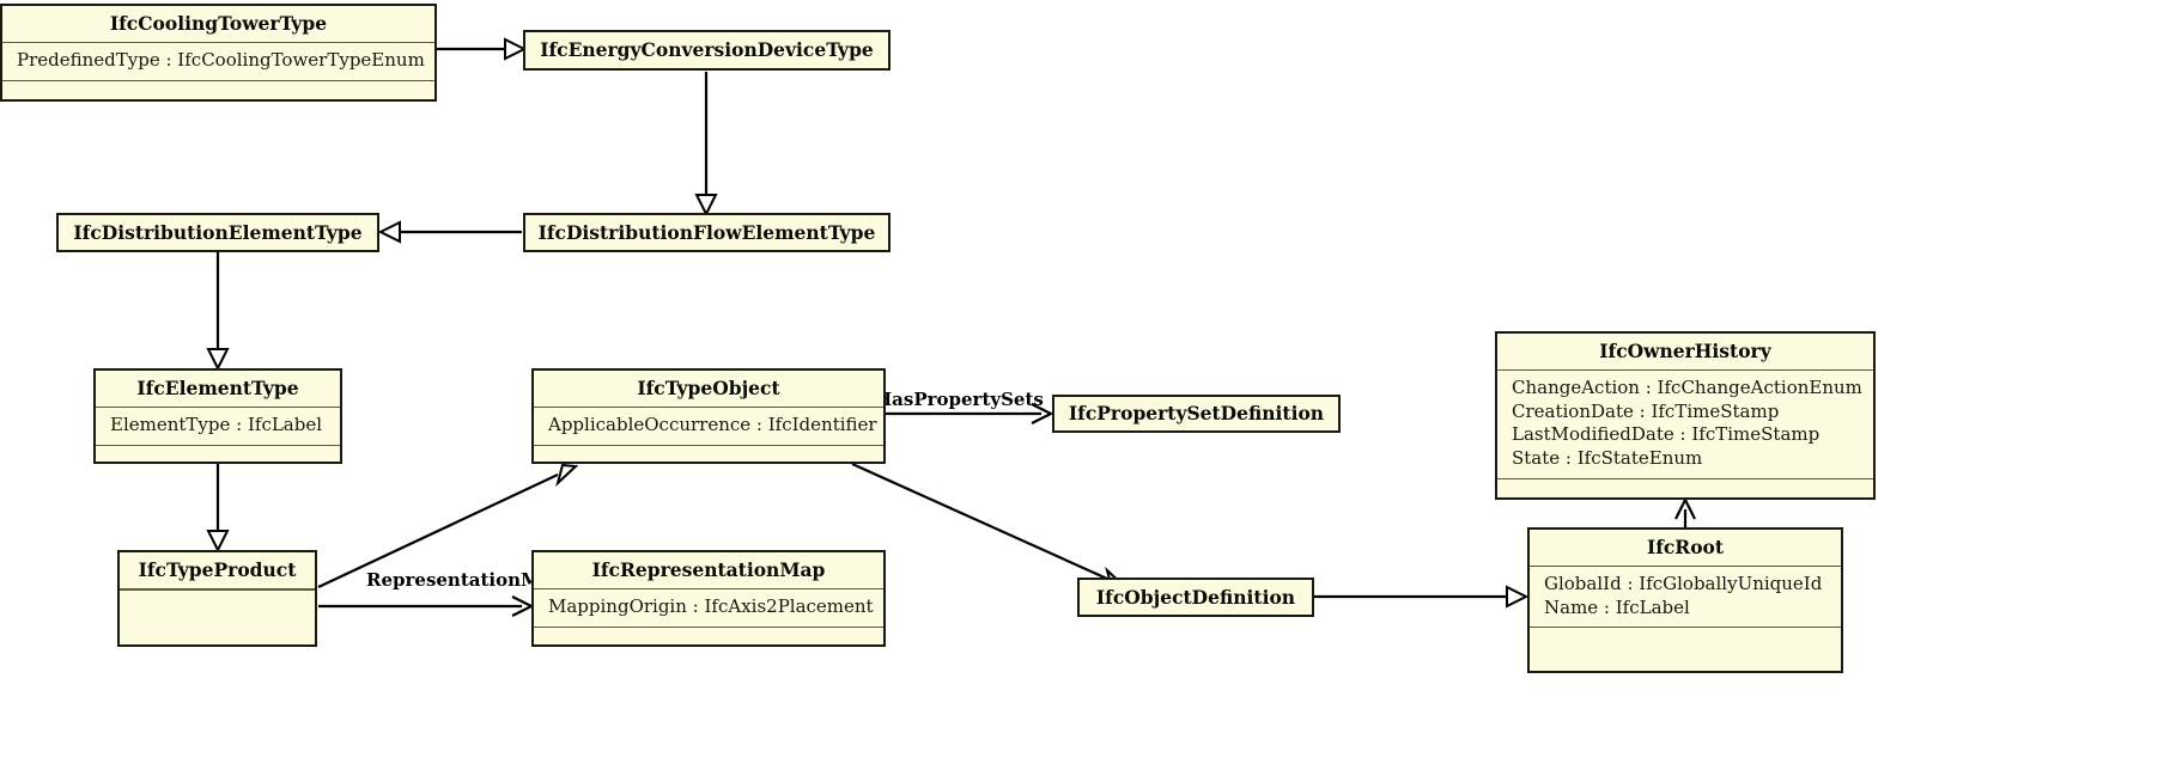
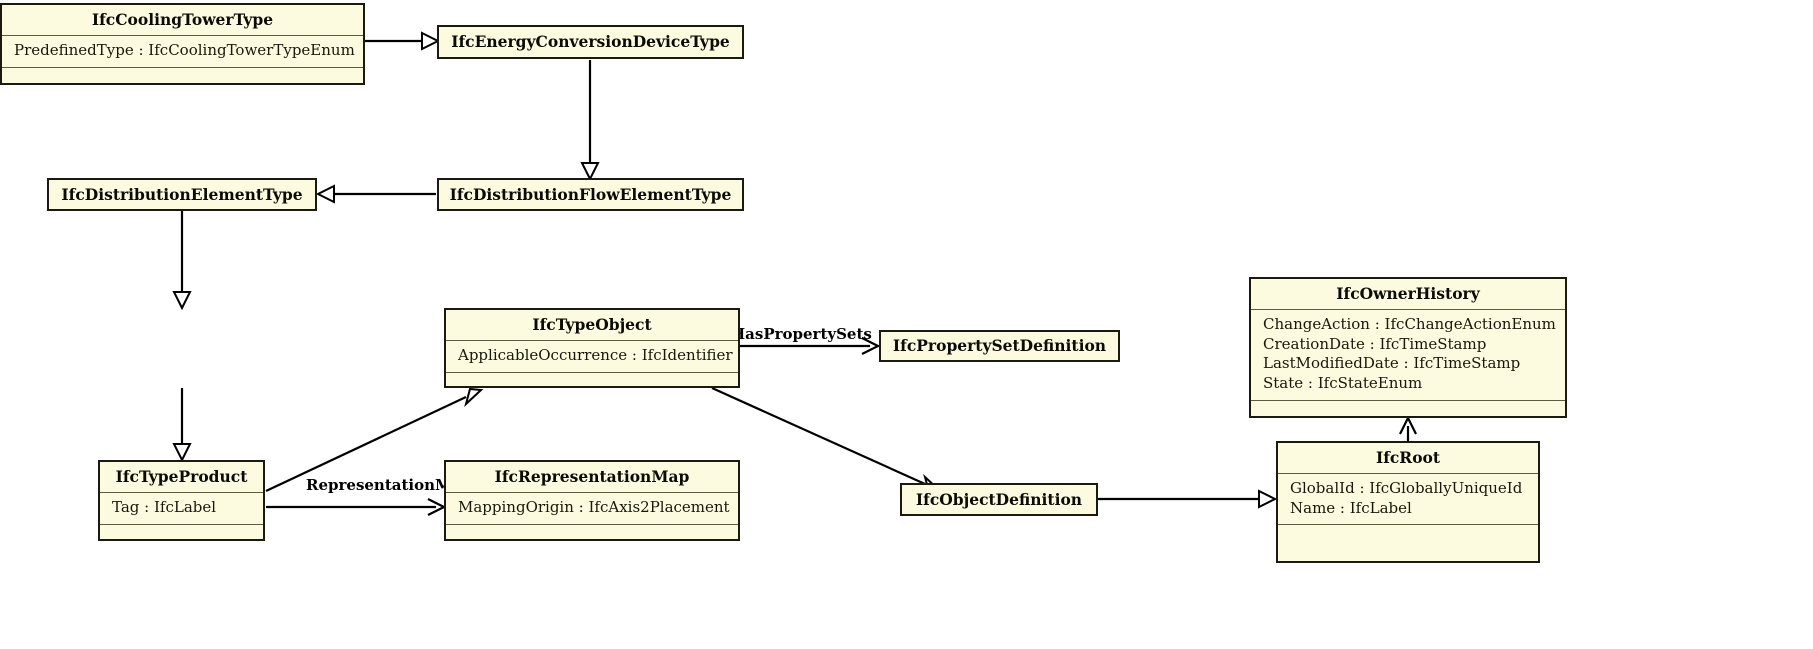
  asPropertySets
  Representation
  IfcCoolingTowerType
  PredefinedType : IfcCoolingTowerTypeEnum
  IfcEnergyConversionDeviceType
  IfcDistributionElementType
  IfcDistributionFlowElementType
- IfcElementType
- ElementType : IfcLabel
  IfcTypeObject
  ApplicableOccurrence : IfcIdentifier
  IfcPropertySetDefinition
  IfcOwnerHistory
  ChangeAction : IfcChangeActionEnum
  CreationDate : IfcTimeStamp
  LastModifiedDate : IfcTimeStamp
  State : IfcStateEnum
  IfcTypeProduct
+ Tag : IfcLabel
  IfcRepresentationMap
  MappingOrigin : IfcAxis2Placement
  IfcObjectDefinition
  IfcRoot
  GlobalId : IfcGloballyUniqueId
  Name : IfcLabel
